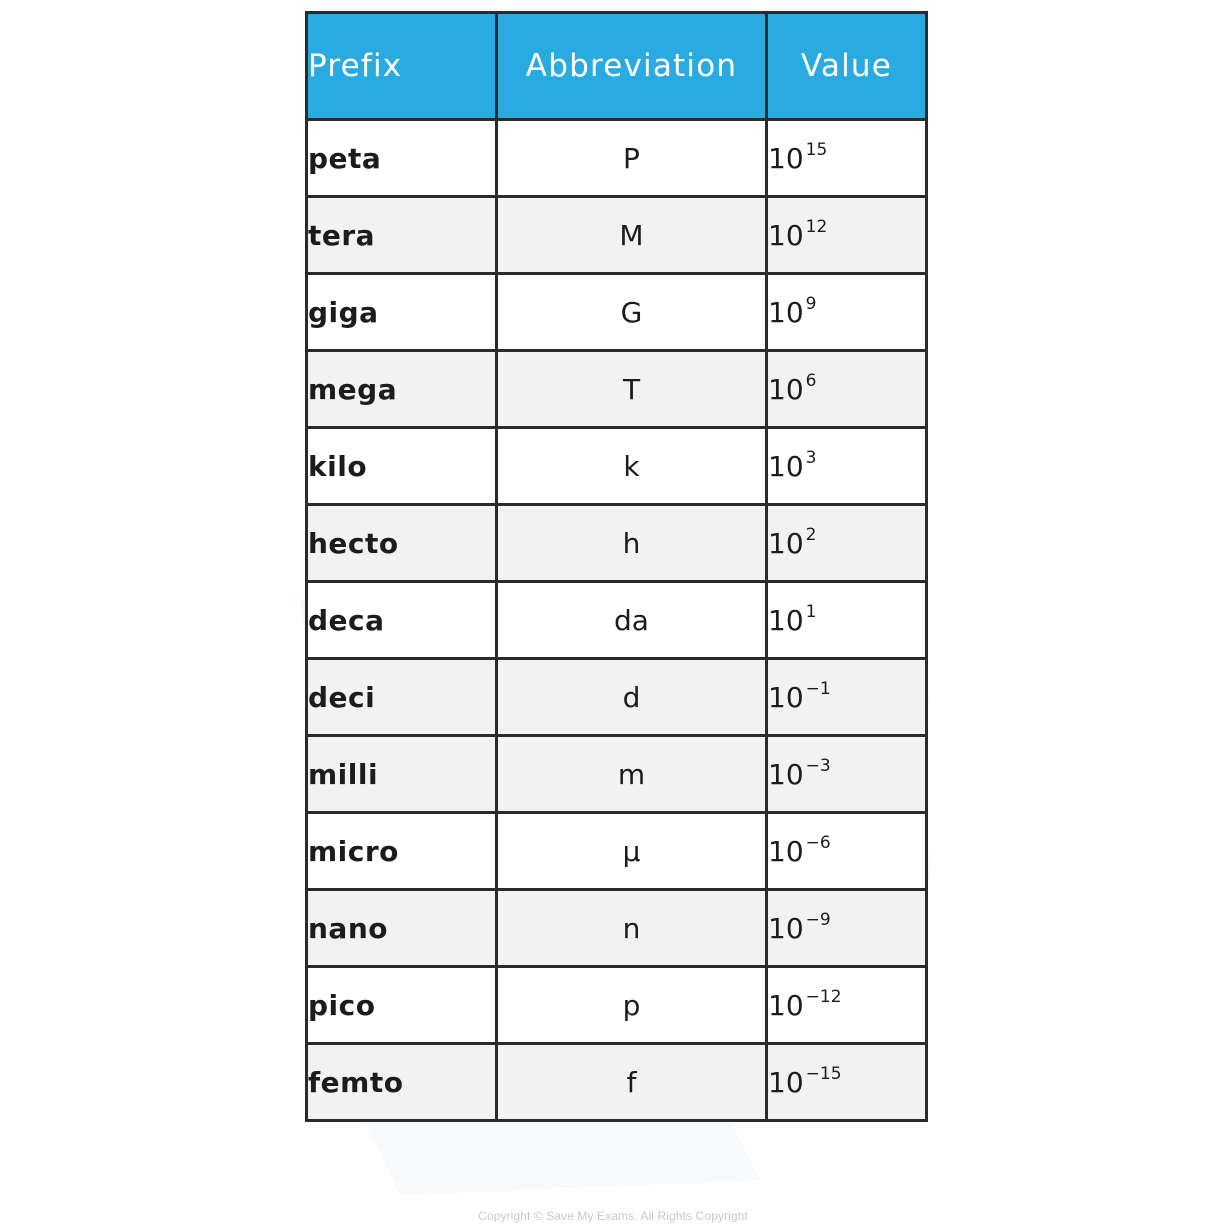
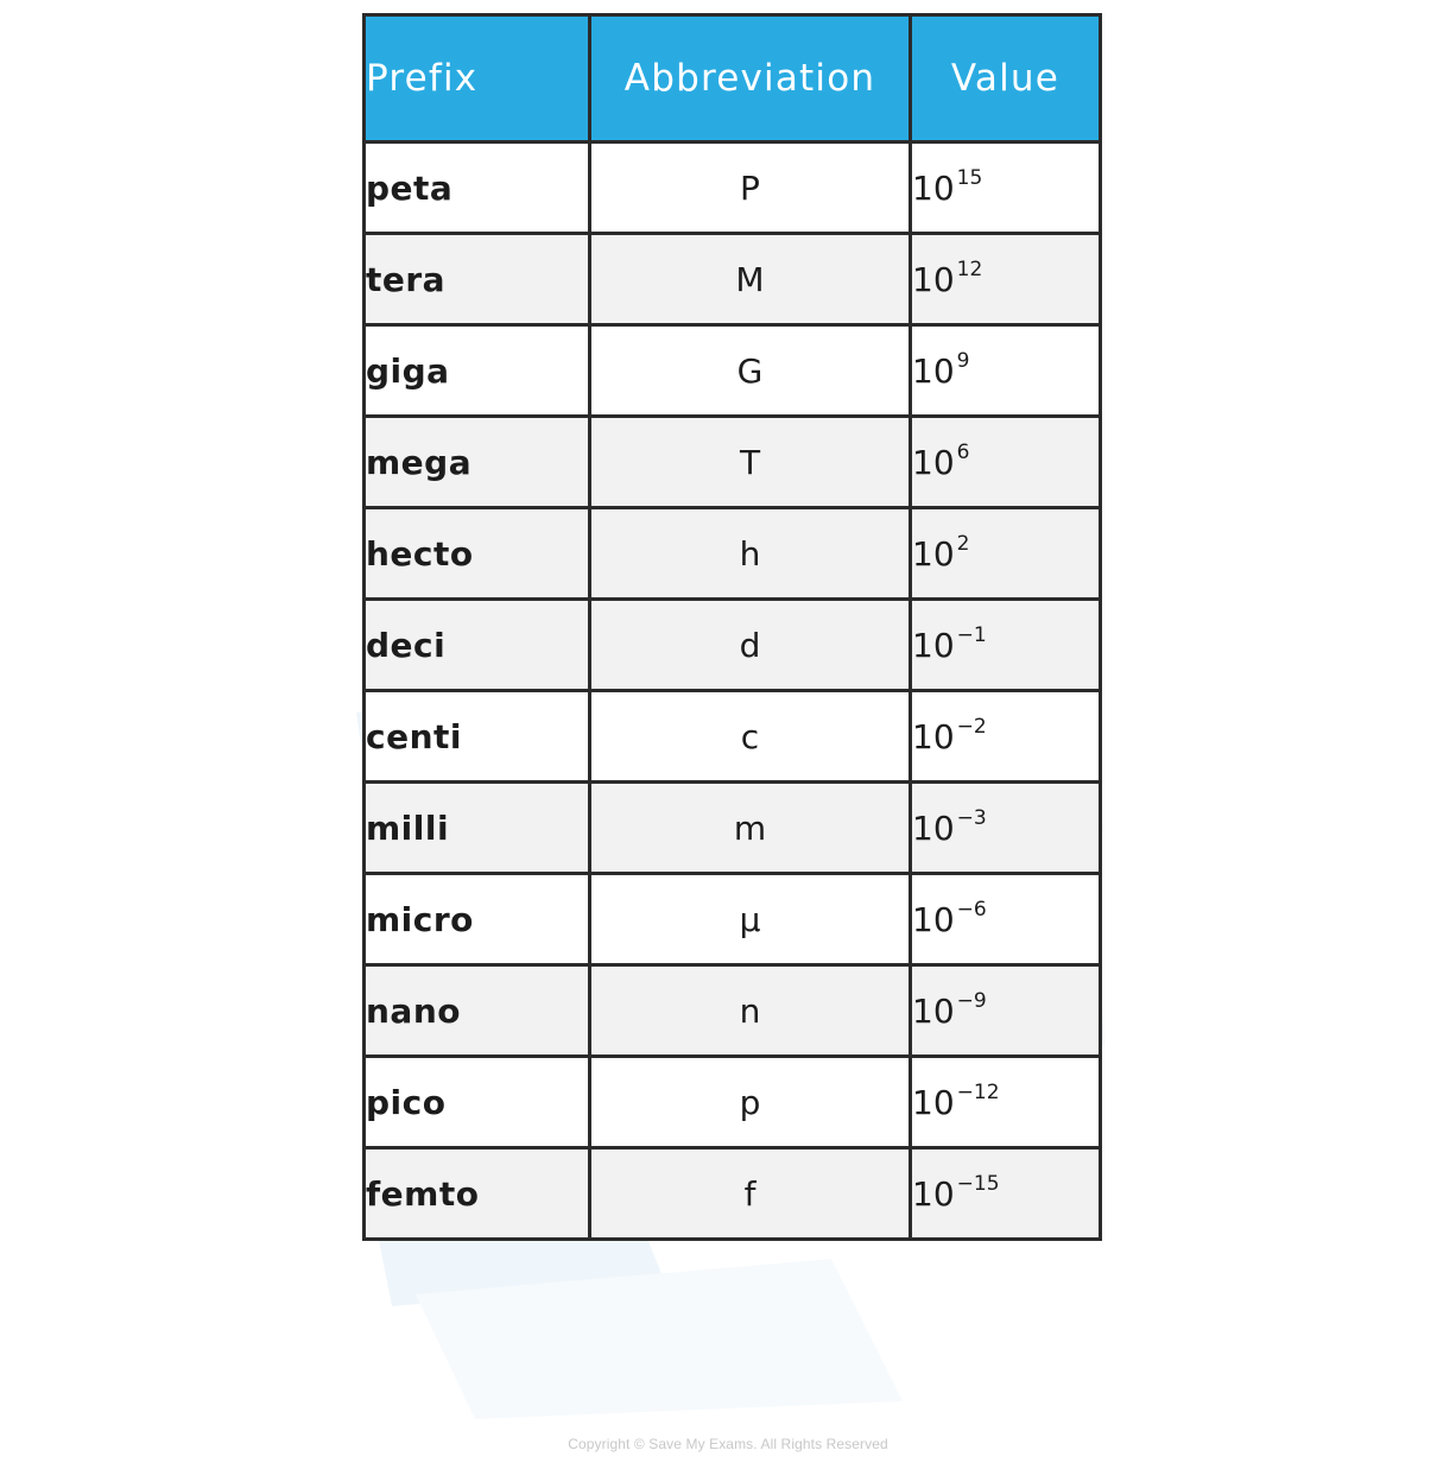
  Prefix	Abbreviation	Value
  peta	P	1015
  tera	M	1012
  giga	G	109
  mega	T	106
- kilo	k	103
  hecto	h	102
- deca	da	101
  deci	d	10−1
+ centi	c	10−2
  milli	m	10−3
  micro	μ	10−6
  nano	n	10−9
  pico	p	10−12
  femto	f	10−15
- Copyright © Save My Exams. All Rights Copyright
+ Copyright © Save My Exams. All Rights Reserved
